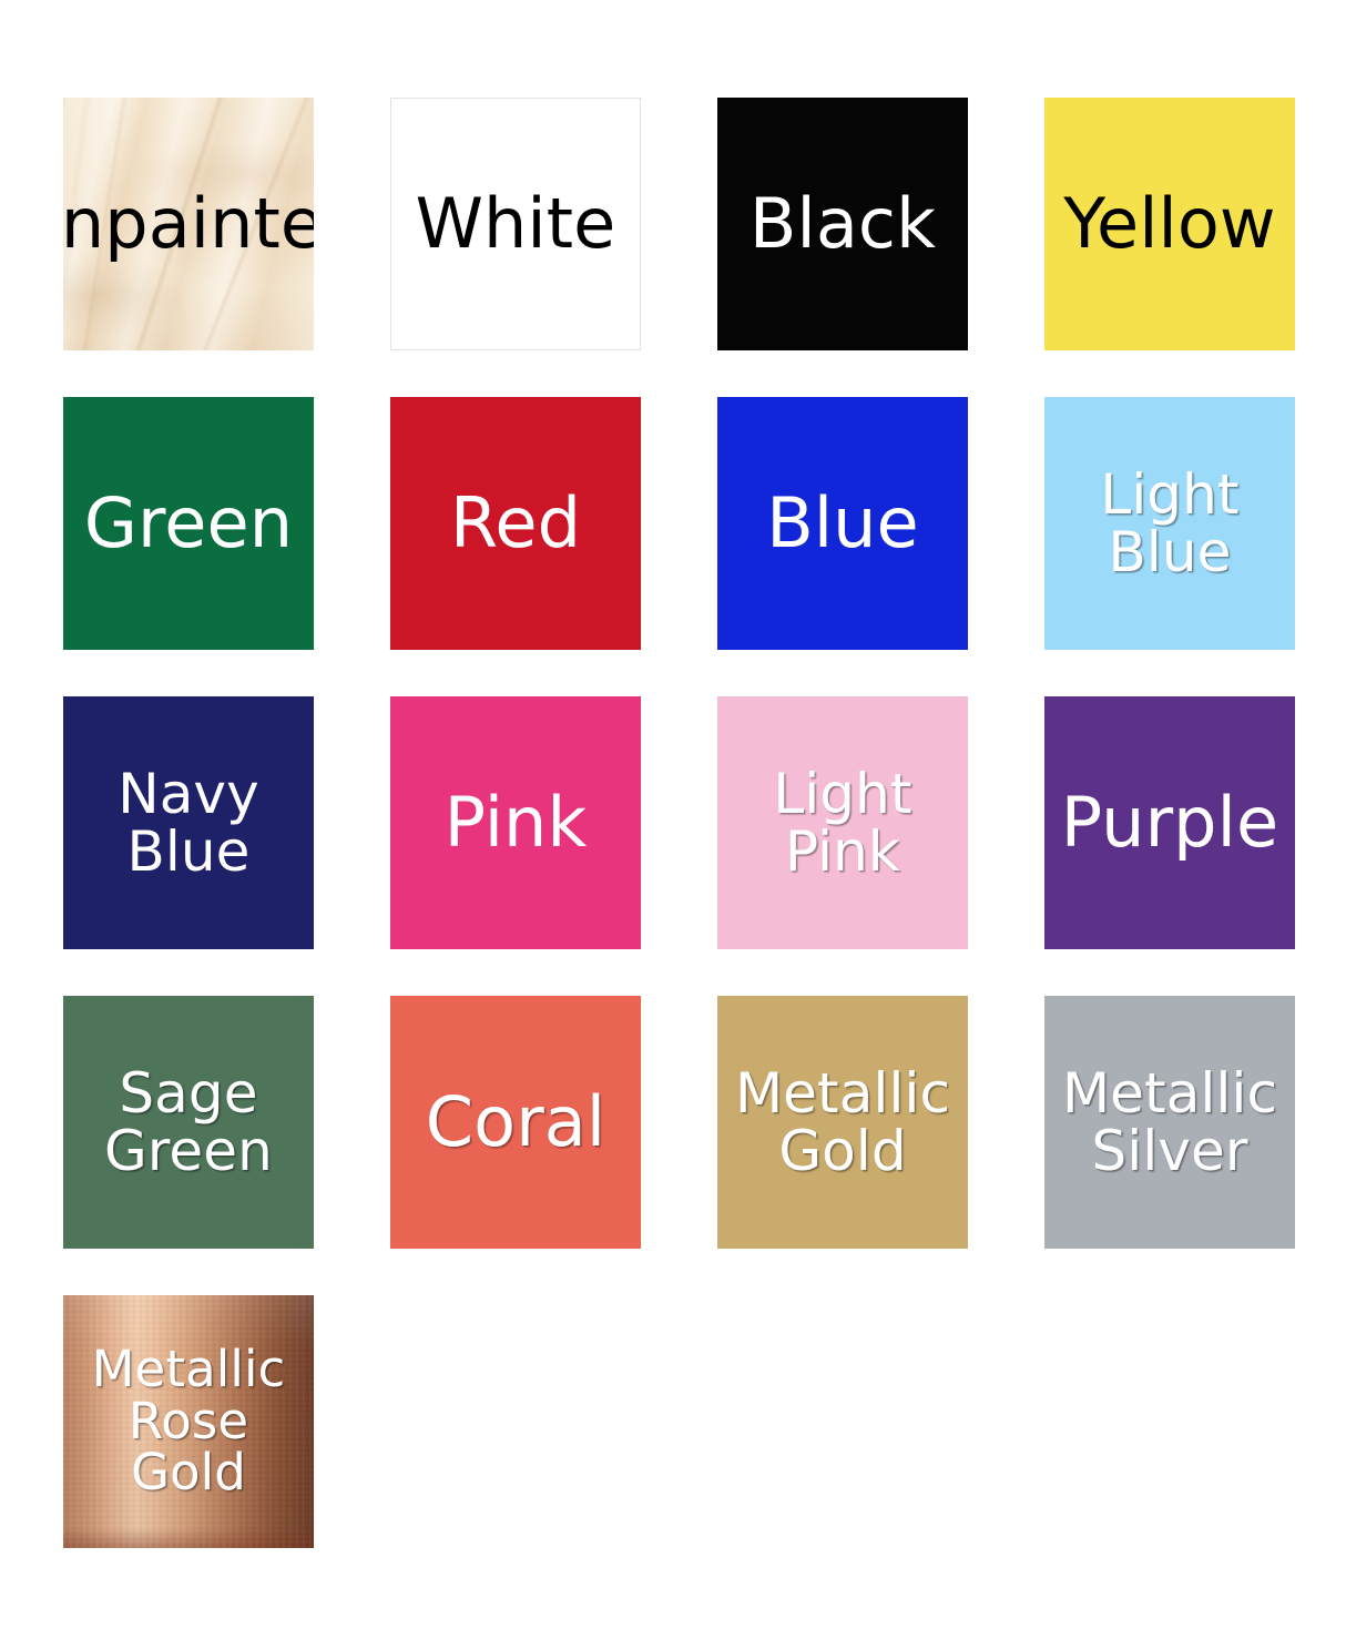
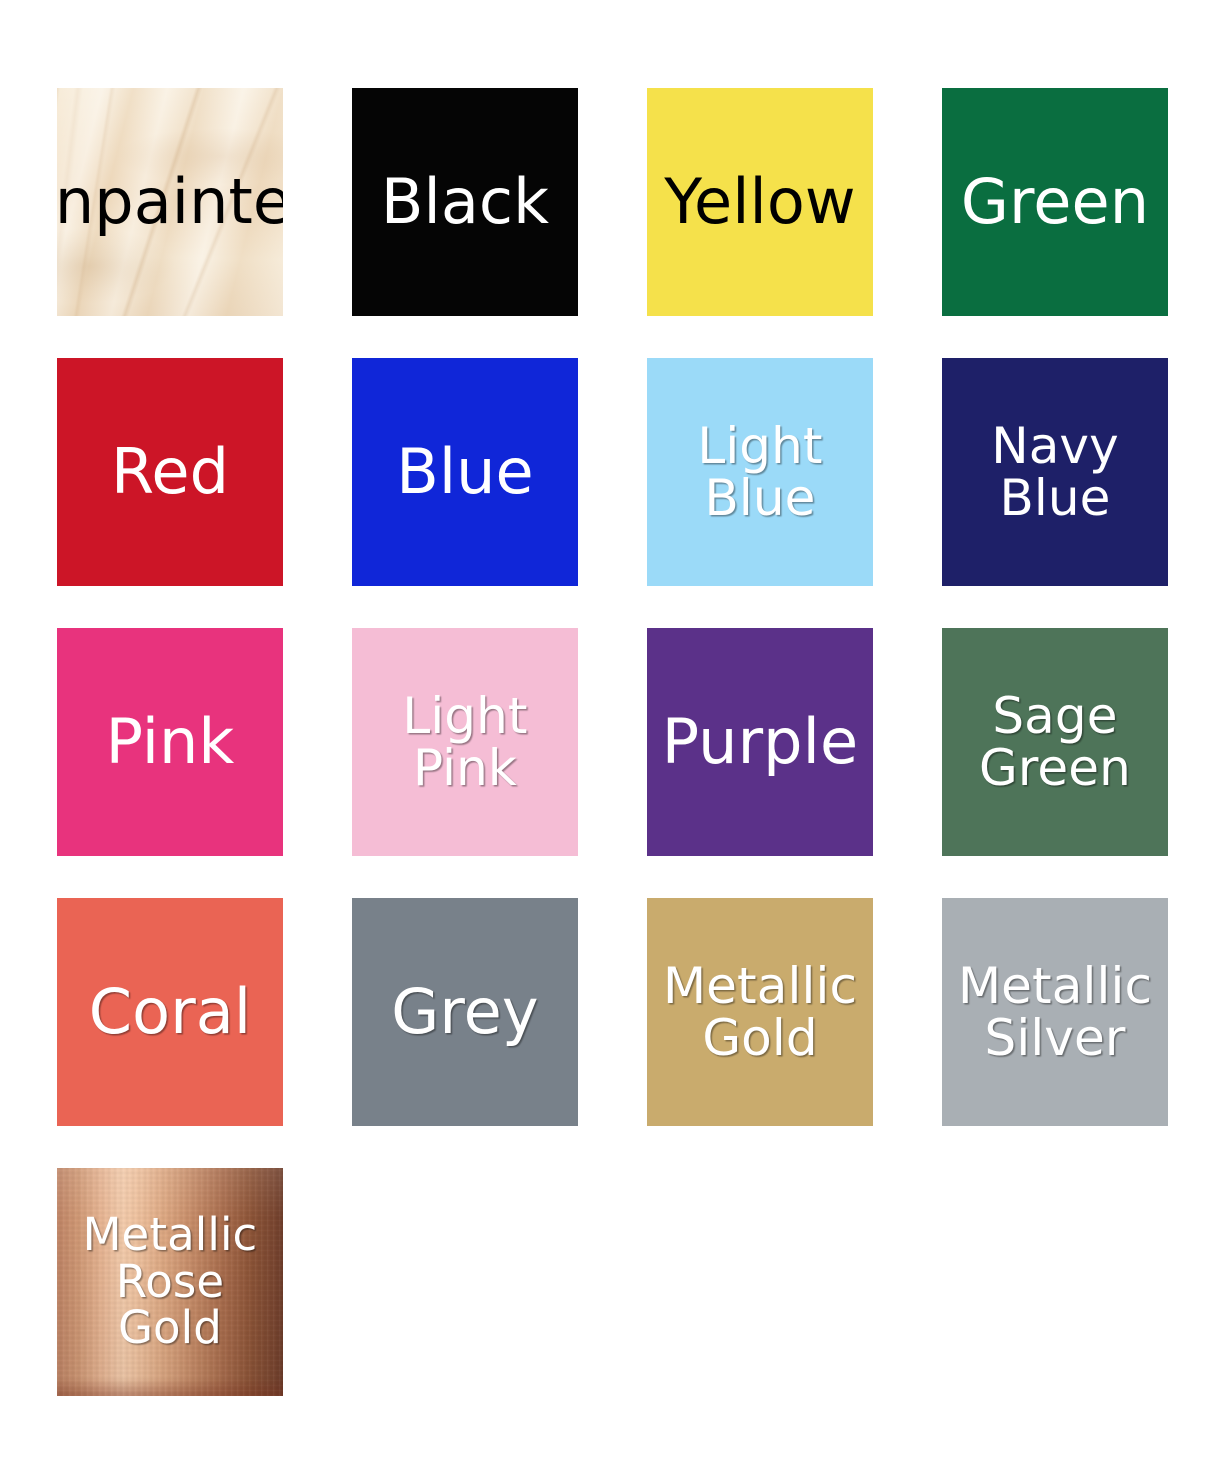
  npainte
- White
  Black
  Yellow
  Green
  Red
  Blue
  Light
  Blue
  Navy
  Blue
  Pink
  Light
  Pink
  Purple
  Sage
  Green
  Coral
+ Grey
  Metallic
  Gold
  Metallic
  Silver
  Metallic
  Rose
  Gold
